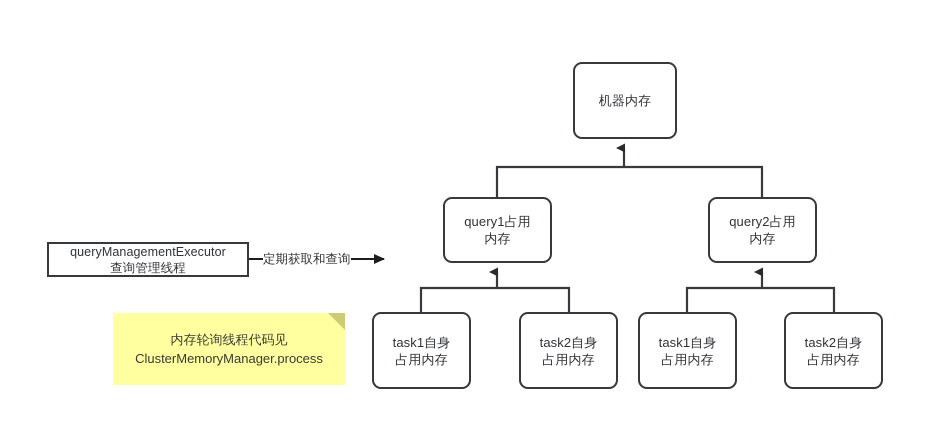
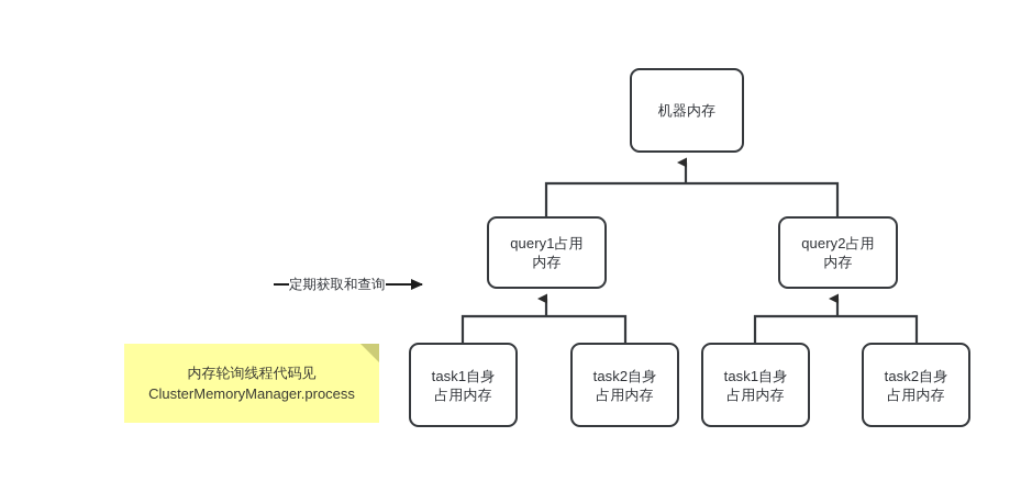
  机器内存
  query1占用
  内存
  query2占用
  内存
  task1自身
  占用内存
  task2自身
  占用内存
  task1自身
  占用内存
  task2自身
  占用内存
- queryManagementExecutor
- 查询管理线程
  定期获取和查询
  内存轮询线程代码见
  ClusterMemoryManager.process
